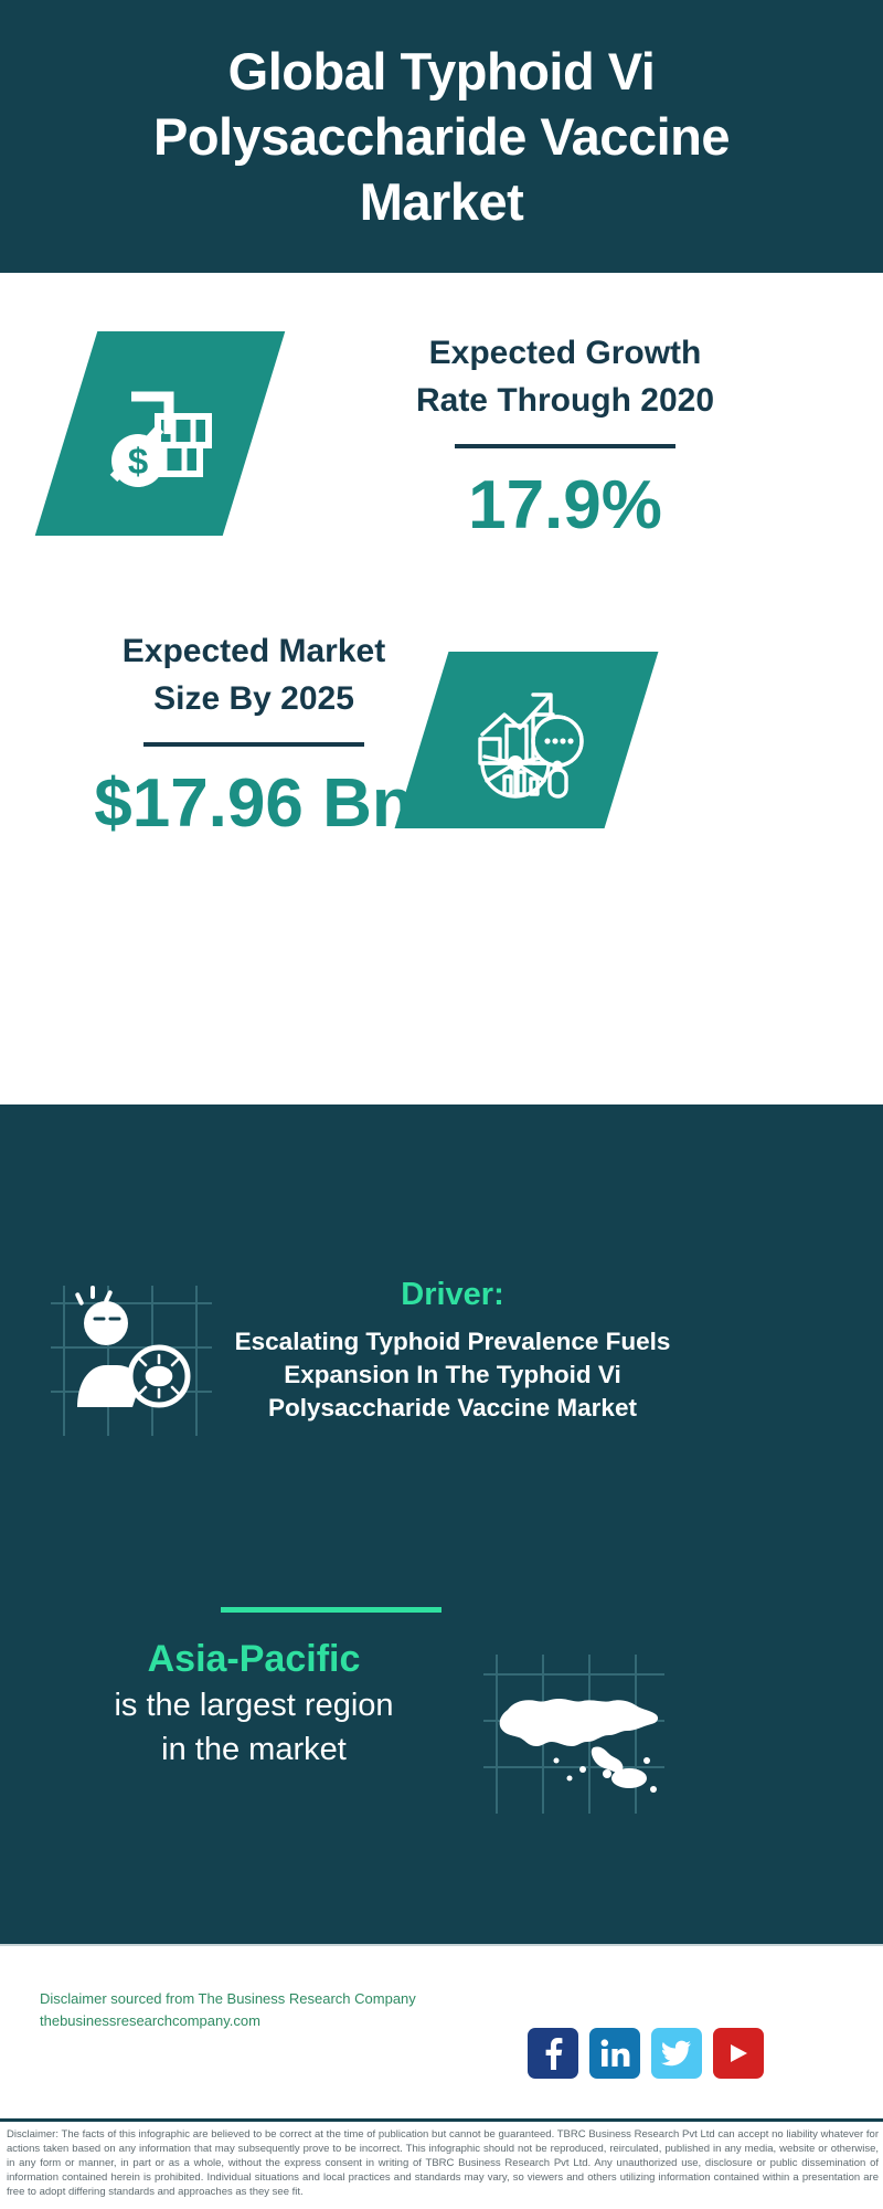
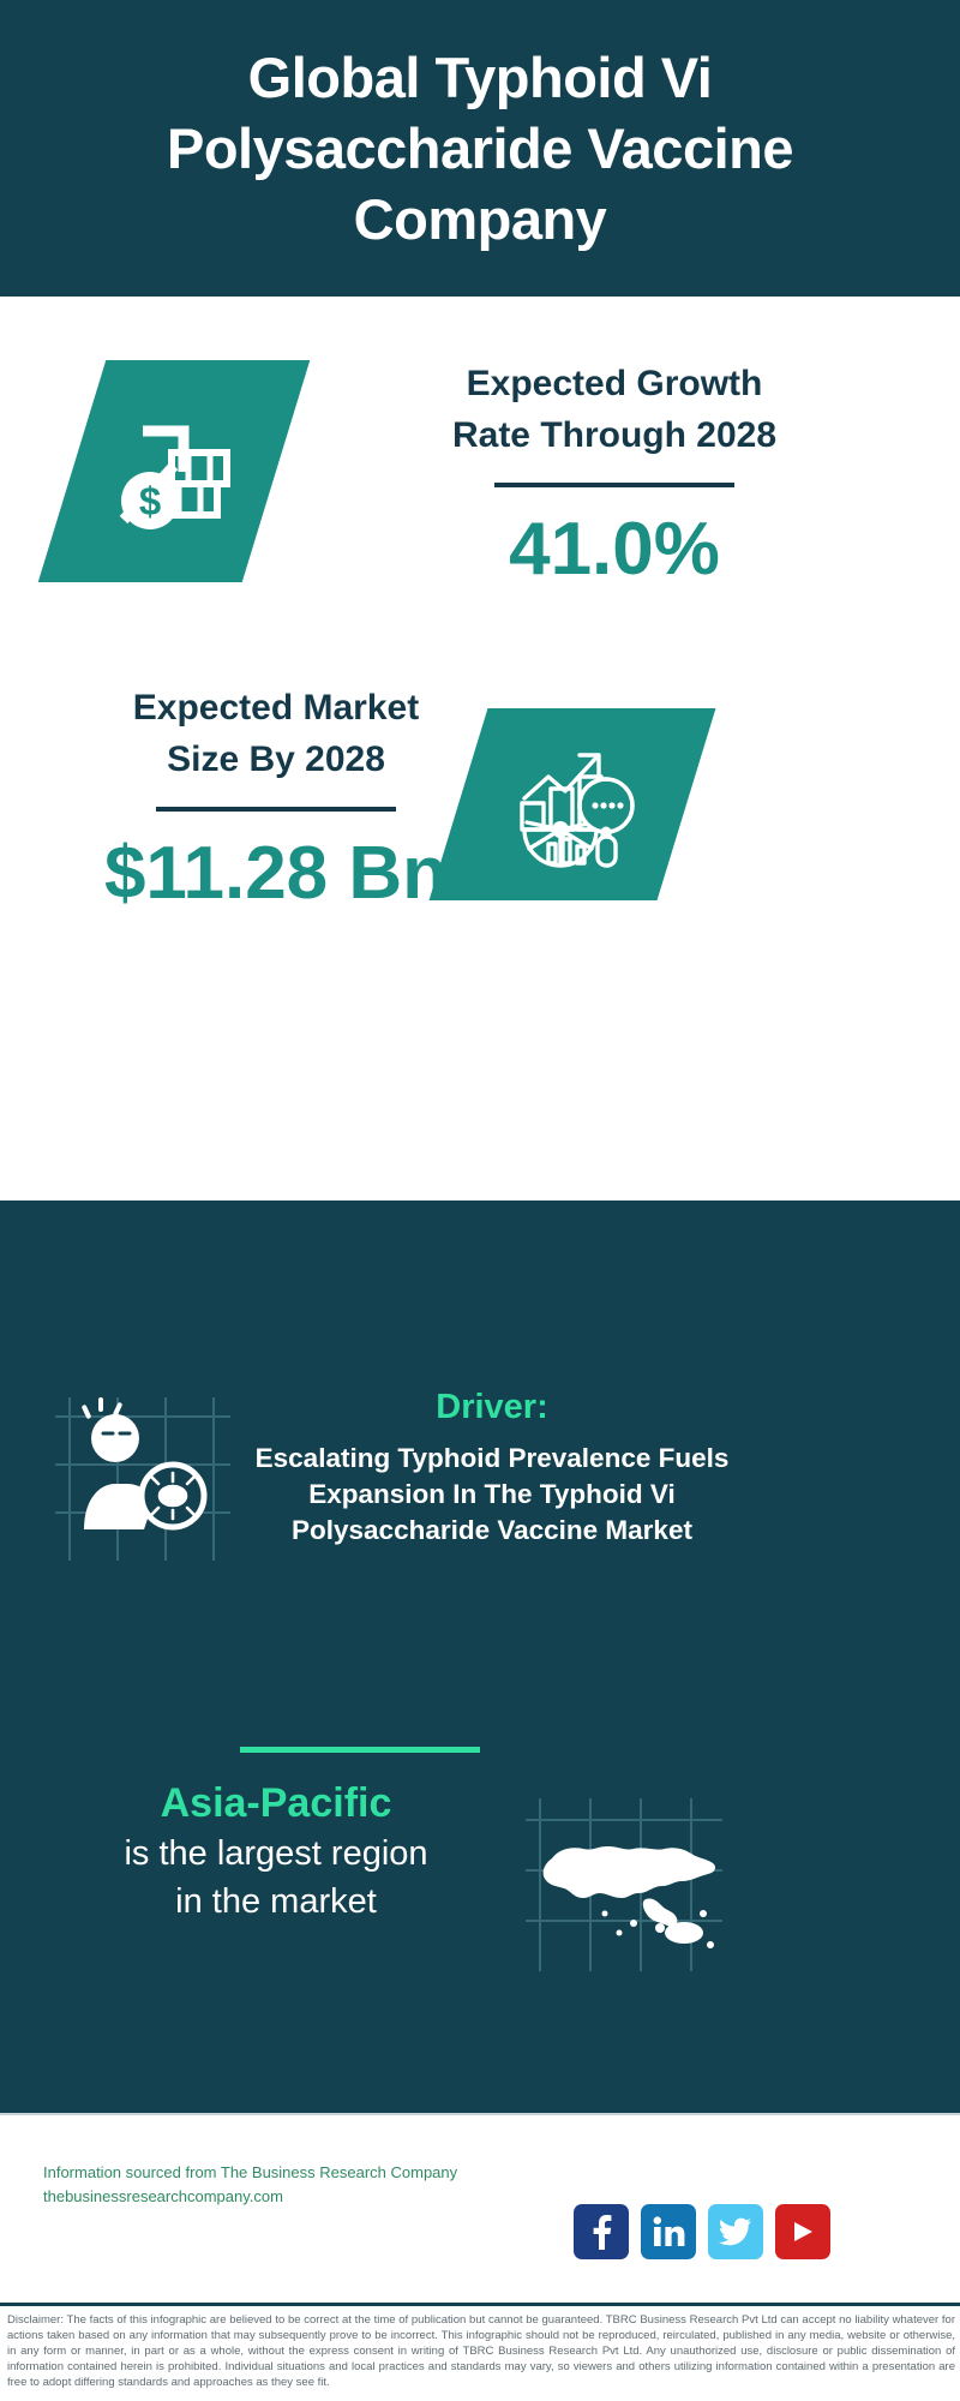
- Global Typhoid Vi Polysaccharide Vaccine Market
+ Global Typhoid Vi Polysaccharide Vaccine Company
  Expected Growth
- Rate Through 2020
+ Rate Through 2028
- 17.9%
+ 41.0%
  Expected Market
- Size By 2025
+ Size By 2028
- $17.96 Bn
+ $11.28 Bn
  Driver:
  Escalating Typhoid Prevalence Fuels Expansion In The Typhoid Vi Polysaccharide Vaccine Market
  Asia-Pacific
  is the largest region
  in the market
- Disclaimer sourced from The Business Research Company
+ Information sourced from The Business Research Company
  thebusinessresearchcompany.com
  Disclaimer: The facts of this infographic are believed to be correct at the time of publication but cannot be guaranteed. TBRC Business Research Pvt Ltd can accept no liability whatever for actions taken based on any information that may subsequently prove to be incorrect. This infographic should not be reproduced, reirculated, published in any media, website or otherwise, in any form or manner, in part or as a whole, without the express consent in writing of TBRC Business Research Pvt Ltd. Any unauthorized use, disclosure or public dissemination of information contained herein is prohibited. Individual situations and local practices and standards may vary, so viewers and others utilizing information contained within a presentation are free to adopt differing standards and approaches as they see fit.
